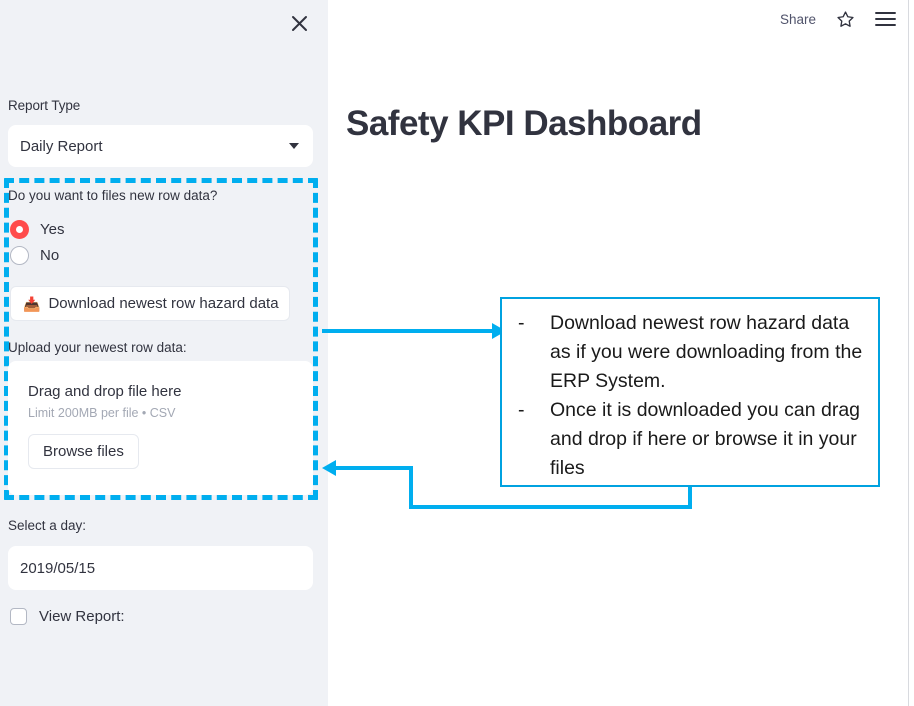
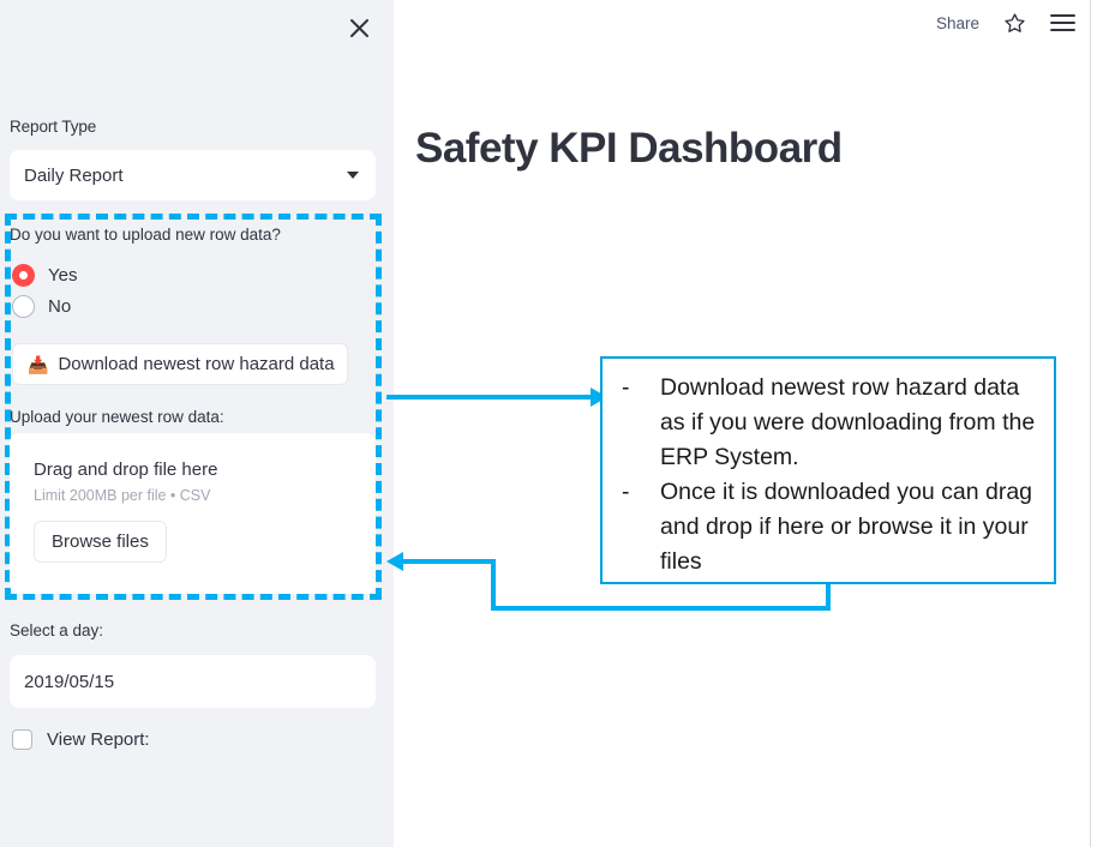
  Report Type
  Daily Report
- Do you want to files new row data?
+ Do you want to upload new row data?
  Yes
  No
  📥
  Download newest row hazard data
  Upload your newest row data:
  Drag and drop file here
  Limit 200MB per file • CSV
  Browse files
  Select a day:
  2019/05/15
  View Report:
  Share
  Safety KPI Dashboard
  Download newest row hazard data as if you were downloading from the ERP System.
  Once it is downloaded you can drag and drop if here or browse it in your files
